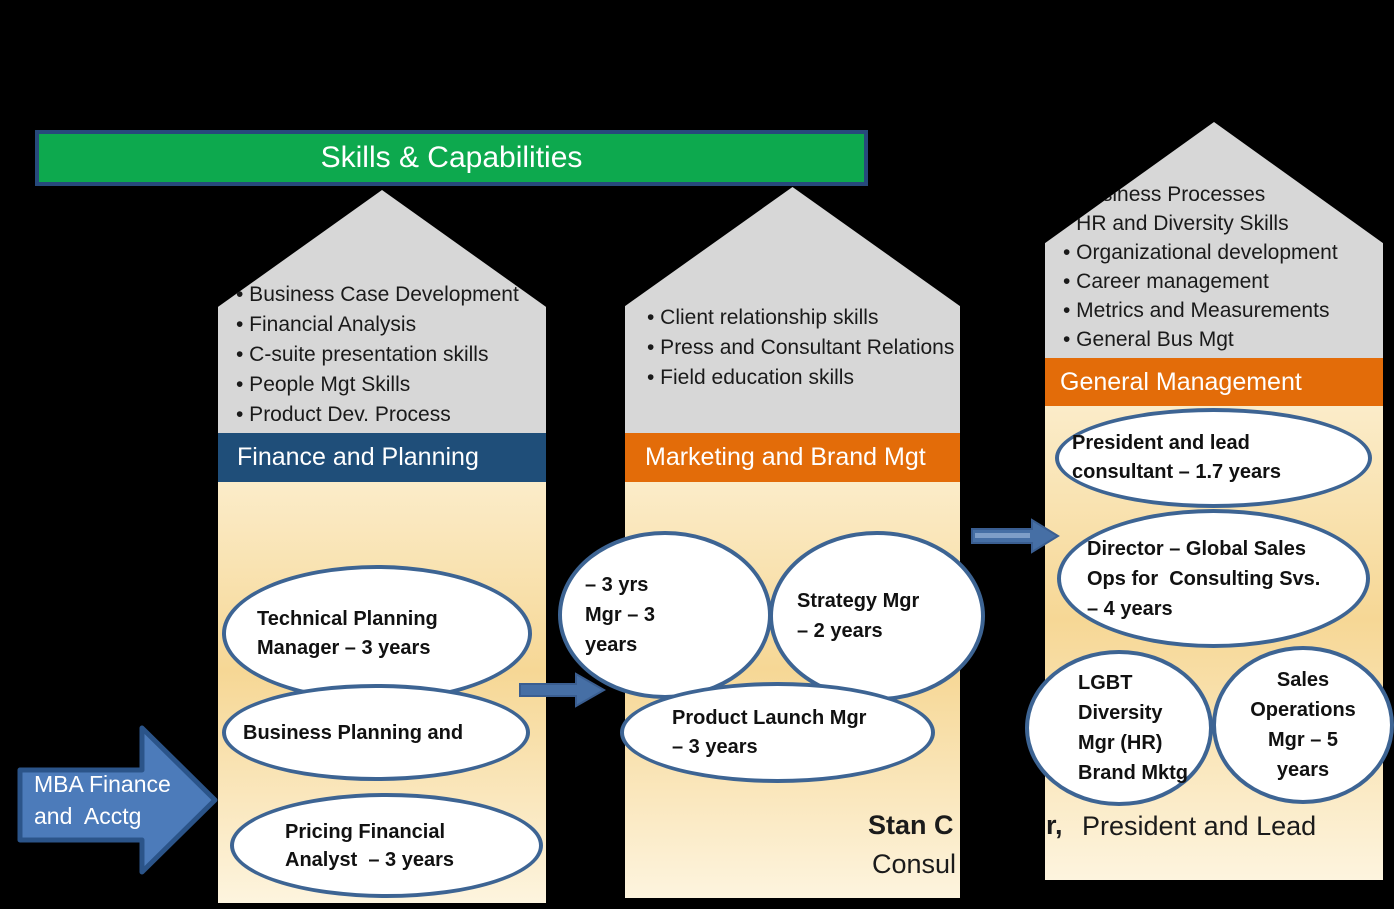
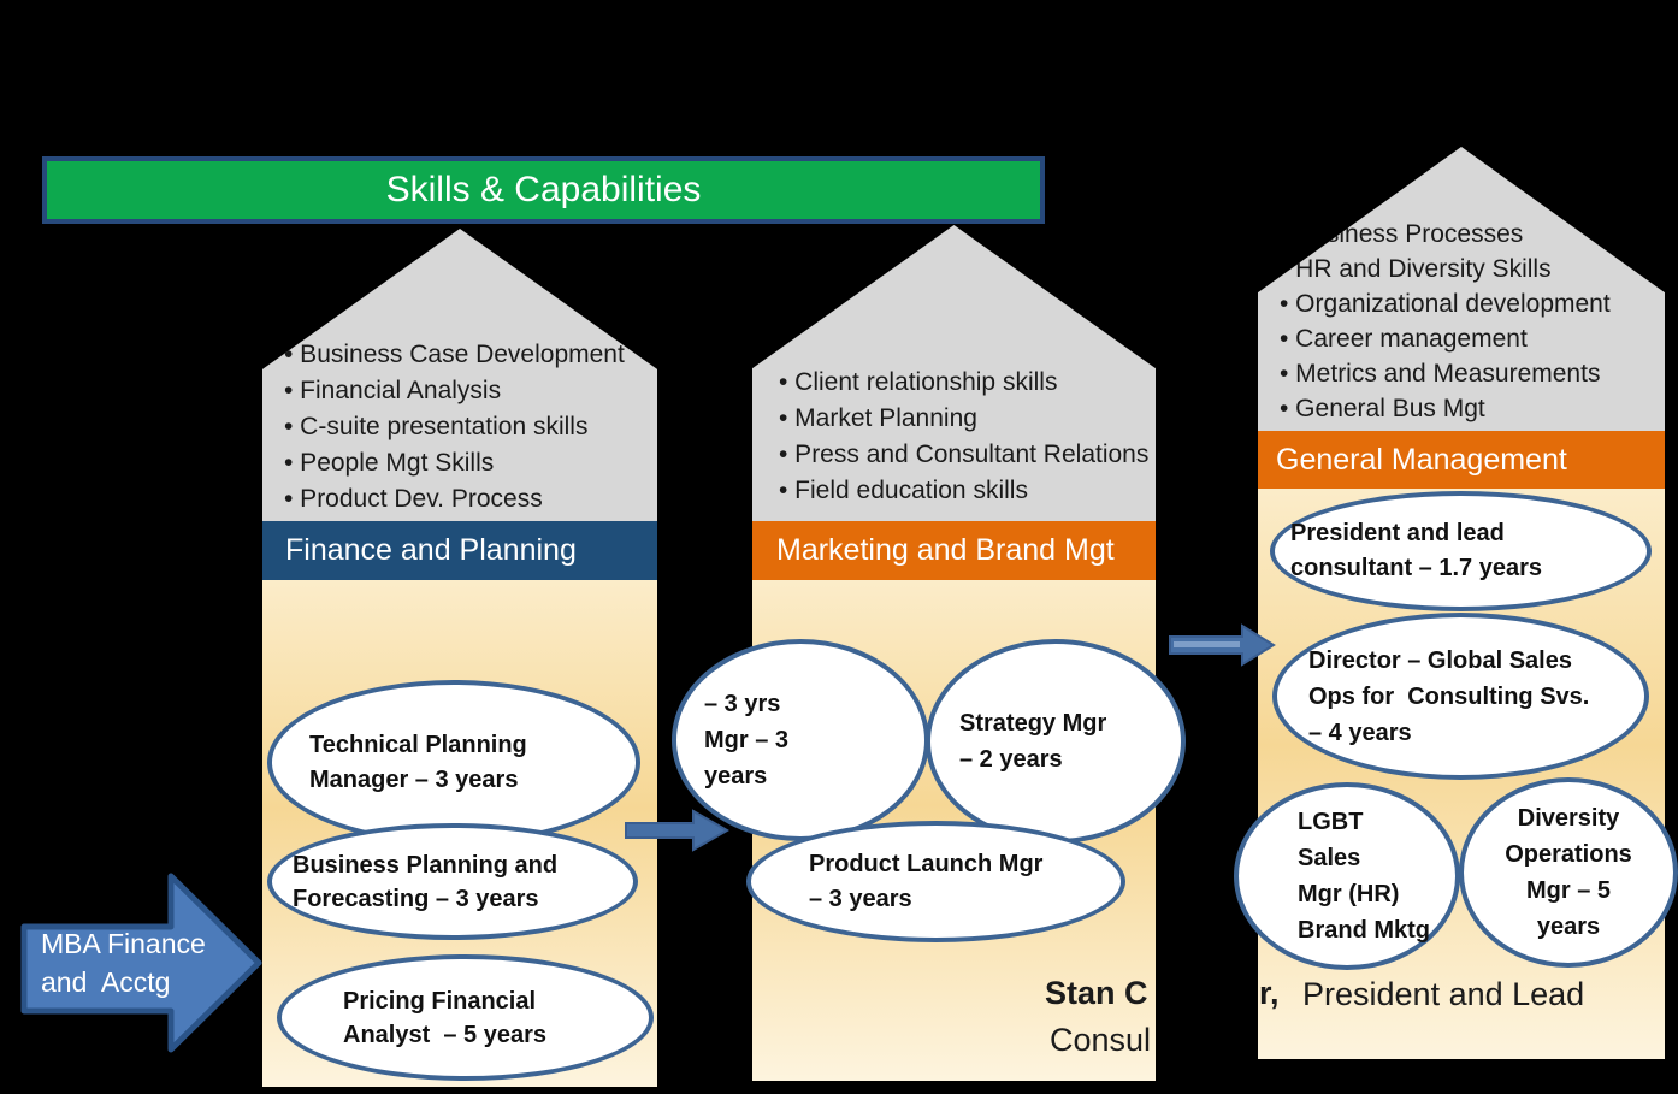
  Skills & Capabilities
  • Business Case Development
  • Financial Analysis
  • C-suite presentation skills
  • People Mgt Skills
  • Product Dev. Process
  Finance and Planning
  Technical Planning
  Manager – 3 years
  Business Planning and
+ Forecasting – 3 years
  Pricing Financial
- Analyst – 3 years
+ Analyst – 5 years
  • Client relationship skills
+ • Market Planning
  • Press and Consultant Relations
  • Field education skills
  Marketing and Brand Mgt
  – 3 yrs
  Mgr – 3
  years
  Strategy Mgr
  – 2 years
  Product Launch Mgr
  – 3 years
  iness Processes
  HR and Diversity Skills
  • Organizational development
  • Career management
  • Metrics and Measurements
  • General Bus Mgt
  General Management
  President and lead
  consultant – 1.7 years
  Director – Global Sales
  Ops for Consulting Svs.
  – 4 years
  LGBT
- Diversity
+ Sales
  Mgr (HR)
  Brand Mktg
- Sales
+ Diversity
  Operations
  Mgr – 5
  years
  MBA Finance
  and Acctg
  Stan C
  r,
  President and Lead
  Consul
